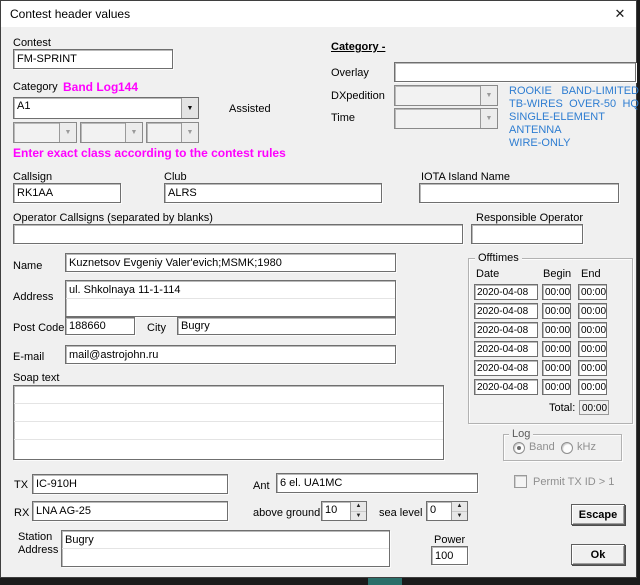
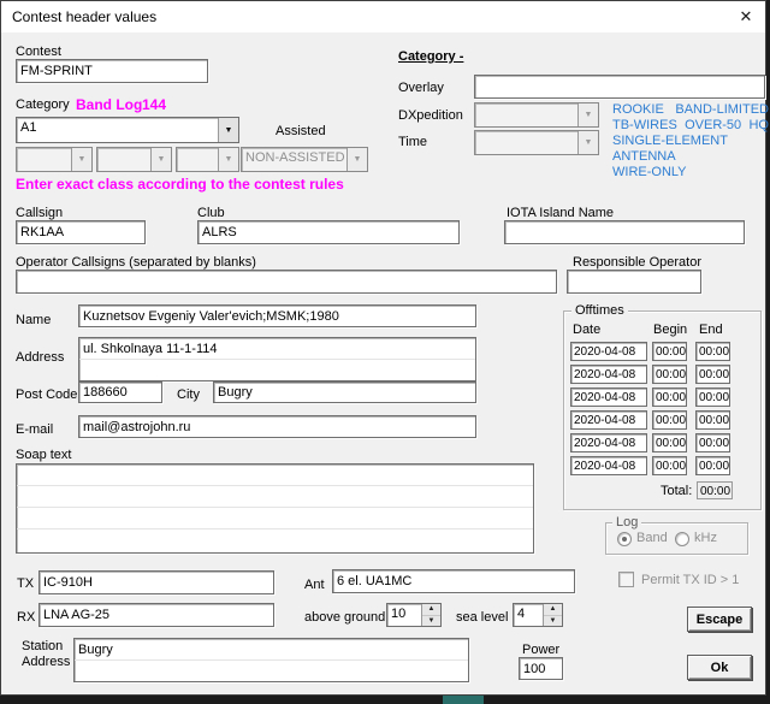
  Contest header values
  ✕
  Contest
  FM-SPRINT
  Category
  Band Log
  144
  A1
  Assisted
+ NON-ASSISTED
  Enter exact class according to the contest rules
  Category -
  Overlay
  DXpedition
  Time
  ROOKIE BAND-LIMITED
  TB-WIRES OVER-50 HQ
  SINGLE-ELEMENT ANTENNA
  WIRE-ONLY
  Callsign
  RK1AA
  Club
  ALRS
  IOTA Island Name
  Operator Callsigns (separated by blanks)
  Responsible Operator
  Name
  Kuznetsov Evgeniy Valer'evich;MSMK;1980
  Address
  ul. Shkolnaya 11-1-114
  Post Code
  188660
  City
  Bugry
  E-mail
  mail@astrojohn.ru
  Soap text
  Offtimes
  Date
  Begin
  End
  2020-04-08
  00:00
  00:00
  2020-04-08
  00:00
  00:00
  2020-04-08
  00:00
  00:00
  2020-04-08
  00:00
  00:00
  2020-04-08
  00:00
  00:00
  2020-04-08
  00:00
  00:00
  Total:
  00:00
  Log
  Band
  kHz
  Permit TX ID > 1
  TX
  IC-910H
  Ant
  6 el. UA1MC
  RX
  LNA AG-25
  above ground
  10
  sea level
- 0
+ 4
  Station
  Address
  Bugry
  Power
  100
  Escape
  Ok
